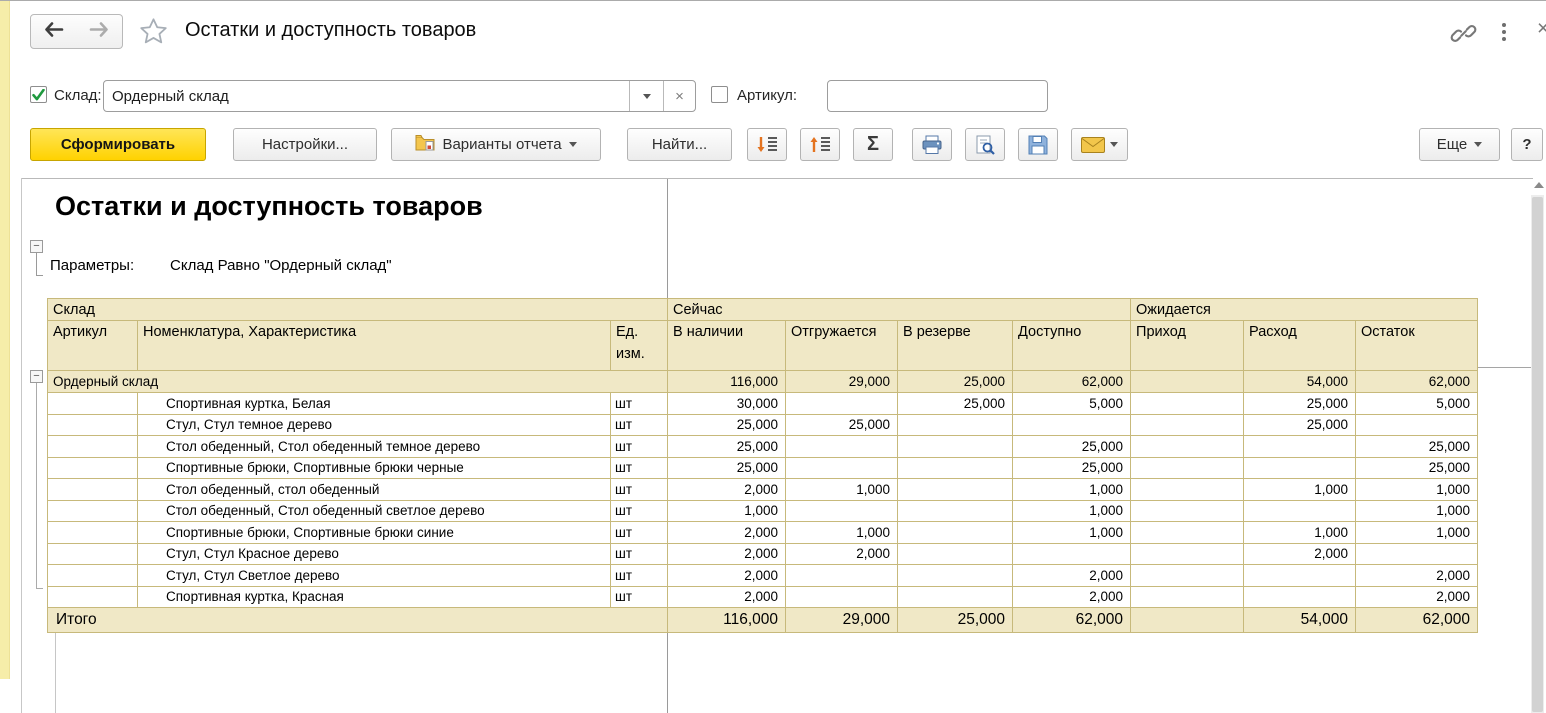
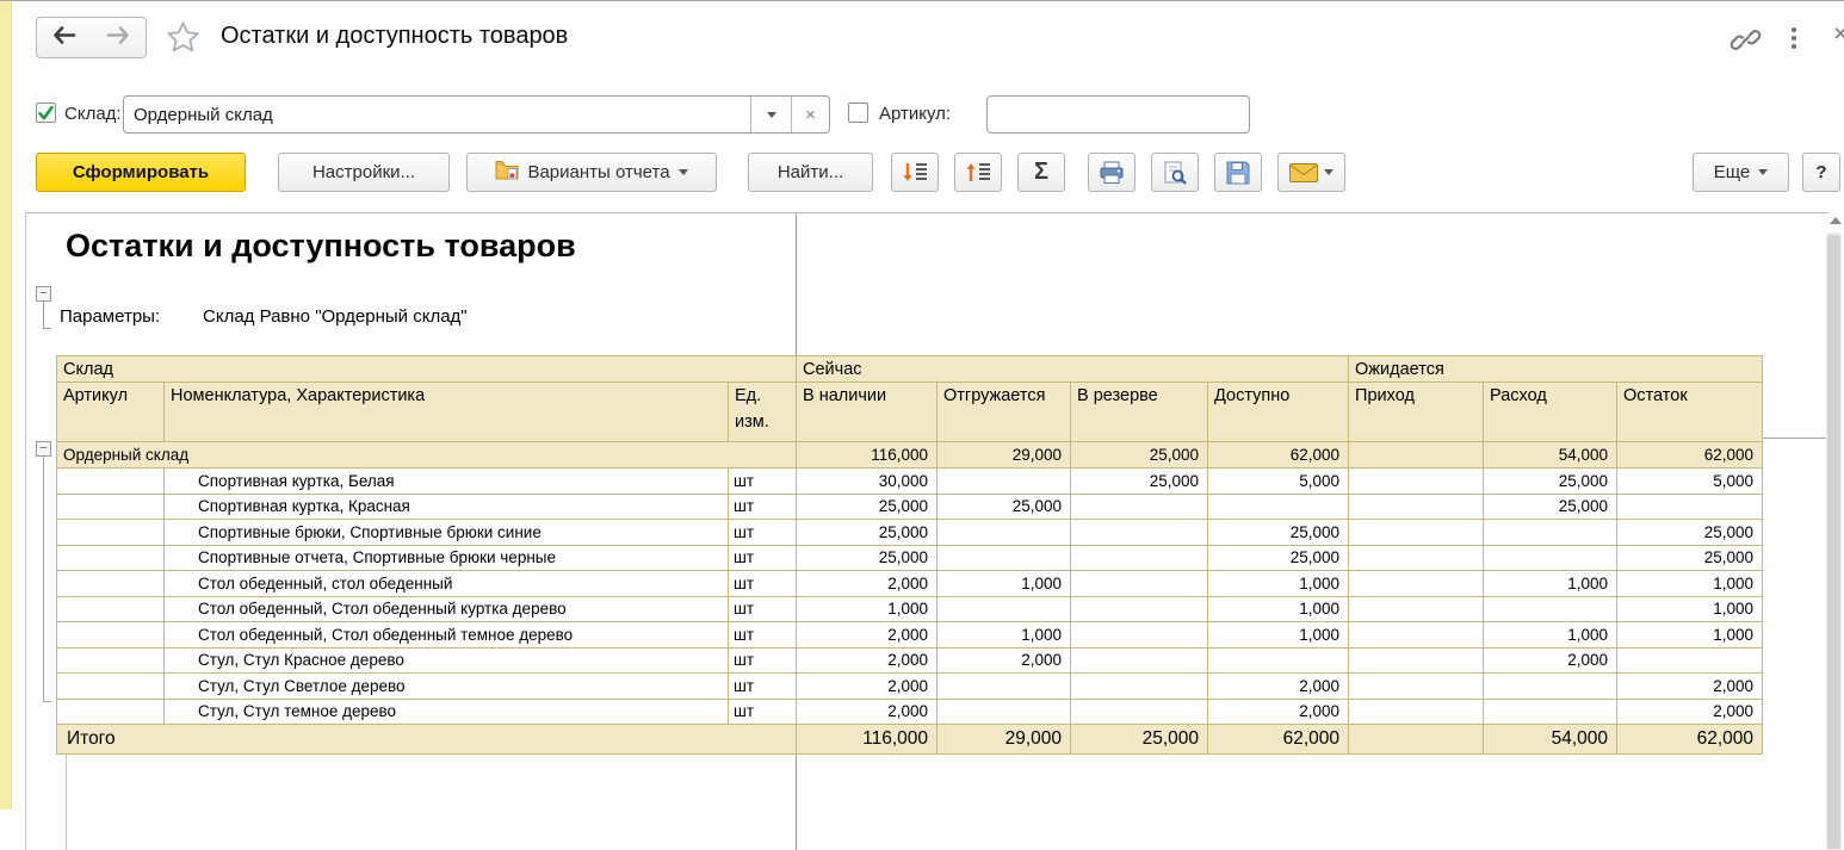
  Остатки и доступность товаров
  ×
  Склад:
  Ордерный склад
  ×
  Артикул:
  Сформировать
  Настройки...
  Варианты отчета
  Найти...
  Σ
  Еще
  ?
  Остатки и доступность товаров
  −
  Параметры:
  Склад Равно "Ордерный склад"
  −
  Склад	Сейчас	Ожидается
  Артикул	Номенклатура, Характеристика	Ед. изм.	В наличии	Отгружается	В резерве	Доступно	Приход	Расход	Остаток
  Ордерный склад	116,000	29,000	25,000	62,000		54,000	62,000
  	Спортивная куртка, Белая	шт	30,000		25,000	5,000		25,000	5,000
- 	Стул, Стул темное дерево	шт	25,000	25,000				25,000
+ 	Спортивная куртка, Красная	шт	25,000	25,000				25,000
- 	Стол обеденный, Стол обеденный темное дерево	шт	25,000			25,000			25,000
+ 	Спортивные брюки, Спортивные брюки синие	шт	25,000			25,000			25,000
- 	Спортивные брюки, Спортивные брюки черные	шт	25,000			25,000			25,000
+ 	Спортивные отчета, Спортивные брюки черные	шт	25,000			25,000			25,000
  	Стол обеденный, стол обеденный	шт	2,000	1,000		1,000		1,000	1,000
- 	Стол обеденный, Стол обеденный светлое дерево	шт	1,000			1,000			1,000
+ 	Стол обеденный, Стол обеденный куртка дерево	шт	1,000			1,000			1,000
- 	Спортивные брюки, Спортивные брюки синие	шт	2,000	1,000		1,000		1,000	1,000
+ 	Стол обеденный, Стол обеденный темное дерево	шт	2,000	1,000		1,000		1,000	1,000
  	Стул, Стул Красное дерево	шт	2,000	2,000				2,000
  	Стул, Стул Светлое дерево	шт	2,000			2,000			2,000
- 	Спортивная куртка, Красная	шт	2,000			2,000			2,000
+ 	Стул, Стул темное дерево	шт	2,000			2,000			2,000
  Итого	116,000	29,000	25,000	62,000		54,000	62,000
